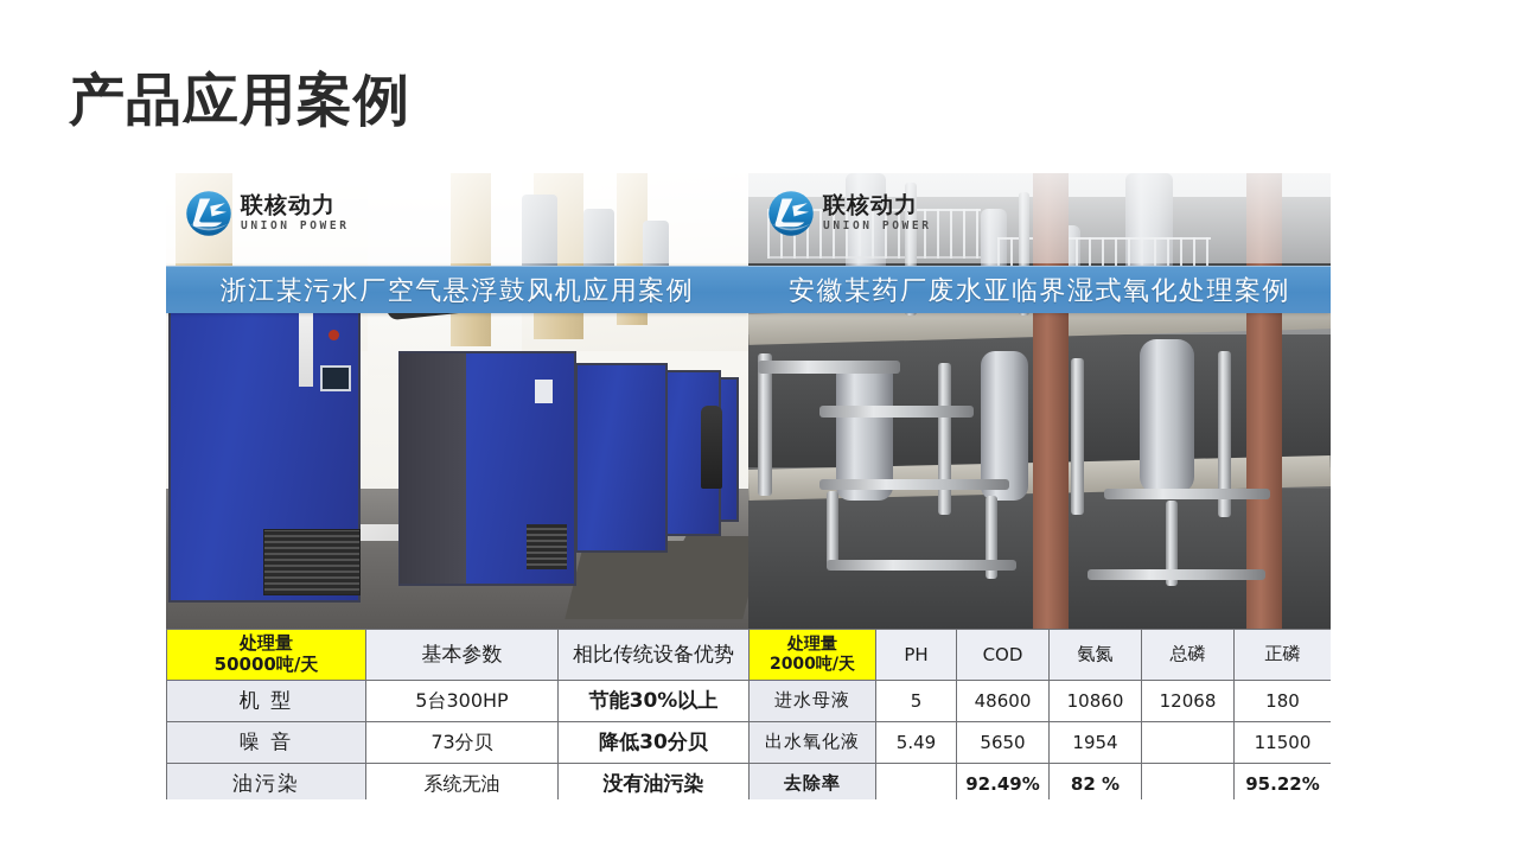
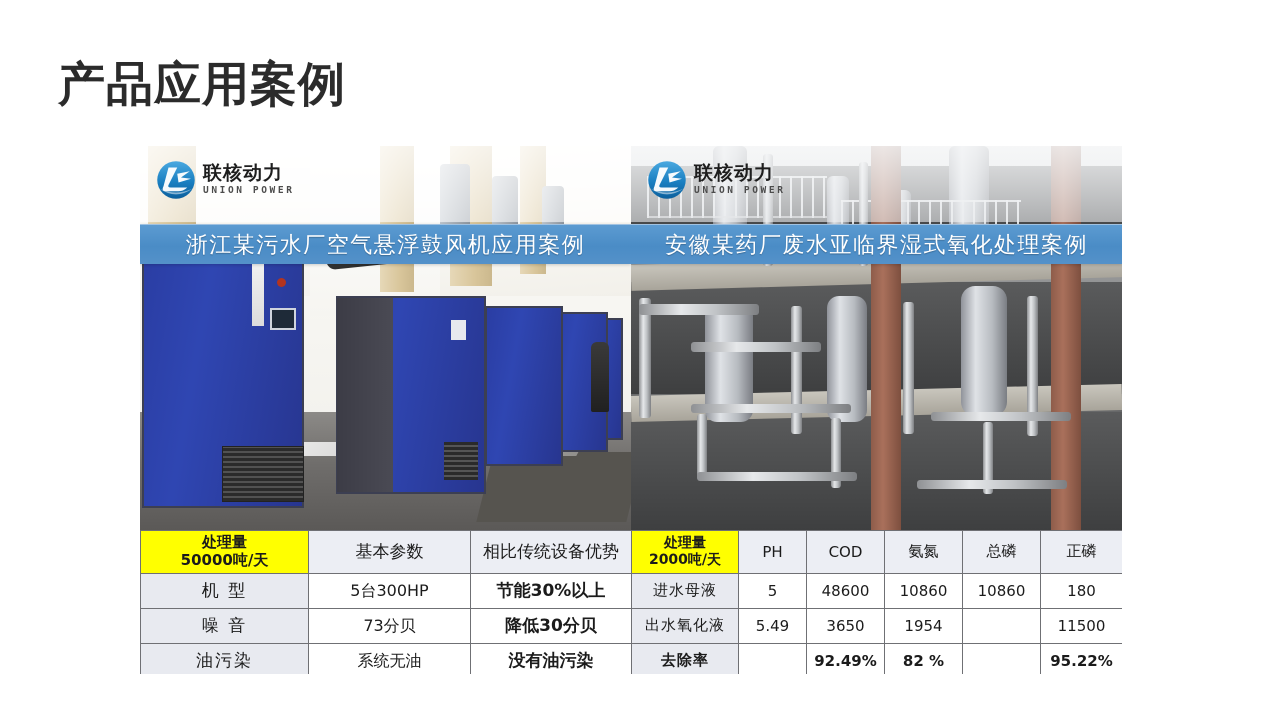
  产品应用案例
  联核动力
  UNION POWER
  浙江某污水厂空气悬浮鼓风机应用案例
  处理量 50000吨/天	基本参数	相比传统设备优势
  机 型	5台300HP	节能30%以上
  噪 音	73分贝	降低30分贝
  油污染	系统无油	没有油污染
  联核动力
  UNION POWER
  安徽某药厂废水亚临界湿式氧化处理案例
  处理量 2000吨/天	PH	COD	氨氮	总磷	正磷
- 进水母液	5	48600	10860	12068	180
+ 进水母液	5	48600	10860	10860	180
- 出水氧化液	5.49	5650	1954		11500
+ 出水氧化液	5.49	3650	1954		11500
  去除率		92.49%	82 %		95.22%
